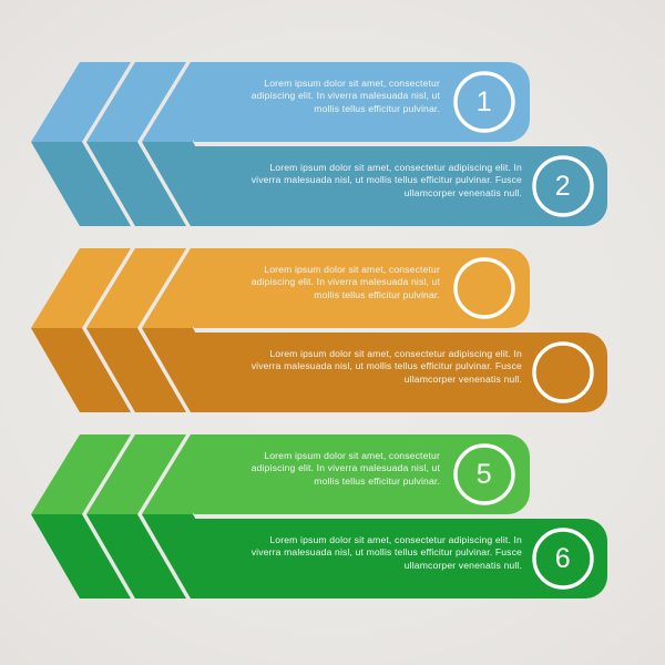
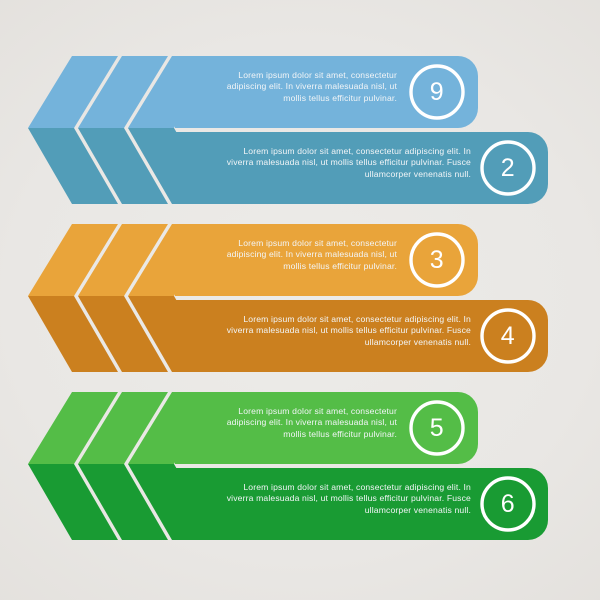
  Lorem ipsum dolor sit amet, consectetur adipiscing elit. In viverra malesuada nisl, ut mollis tellus efficitur pulvinar.
  Lorem ipsum dolor sit amet, consectetur adipiscing elit. In viverra malesuada nisl, ut mollis tellus efficitur pulvinar. Fusce ullamcorper venenatis null.
  Lorem ipsum dolor sit amet, consectetur adipiscing elit. In viverra malesuada nisl, ut mollis tellus efficitur pulvinar.
  Lorem ipsum dolor sit amet, consectetur adipiscing elit. In viverra malesuada nisl, ut mollis tellus efficitur pulvinar. Fusce ullamcorper venenatis null.
  Lorem ipsum dolor sit amet, consectetur adipiscing elit. In viverra malesuada nisl, ut mollis tellus efficitur pulvinar.
  Lorem ipsum dolor sit amet, consectetur adipiscing elit. In viverra malesuada nisl, ut mollis tellus efficitur pulvinar. Fusce ullamcorper venenatis null.
- 1
+ 9
  2
+ 3
+ 4
  5
  6
